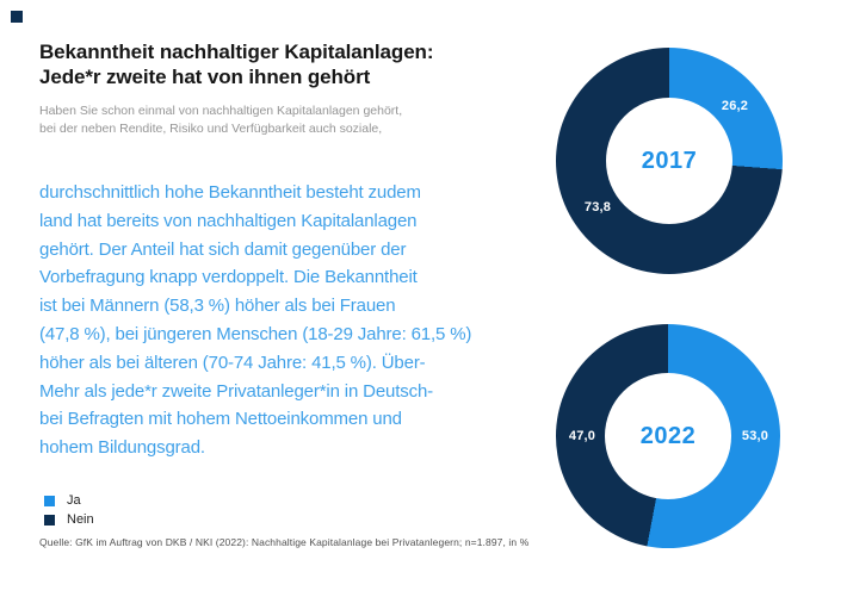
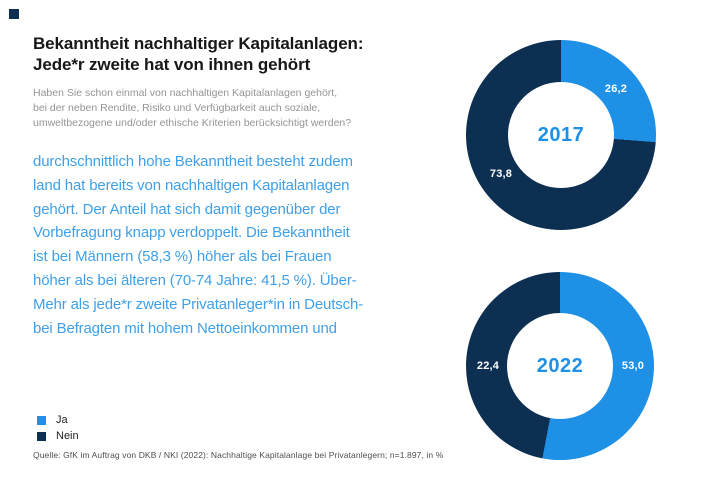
  Bekanntheit nachhaltiger Kapitalanlagen:
  Jede*r zweite hat von ihnen gehört
  Haben Sie schon einmal von nachhaltigen Kapitalanlagen gehört,
  bei der neben Rendite, Risiko und Verfügbarkeit auch soziale,
+ umweltbezogene und/oder ethische Kriterien berücksichtigt werden?
  durchschnittlich hohe Bekanntheit besteht zudem
  land hat bereits von nachhaltigen Kapitalanlagen
  gehört. Der Anteil hat sich damit gegenüber der
  Vorbefragung knapp verdoppelt. Die Bekanntheit
  ist bei Männern (58,3 %) höher als bei Frauen
- (47,8 %), bei jüngeren Menschen (18-29 Jahre: 61,5 %)
  höher als bei älteren (70-74 Jahre: 41,5 %). Über-
  Mehr als jede*r zweite Privatanleger*in in Deutsch-
  bei Befragten mit hohem Nettoeinkommen und
- hohem Bildungsgrad.
  Ja
  Nein
  Quelle: GfK im Auftrag von DKB / NKI (2022): Nachhaltige Kapitalanlage bei Privatanlegern; n=1.897, in %
  26,2
  73,8
  2017
  53,0
- 47,0
+ 22,4
  2022
